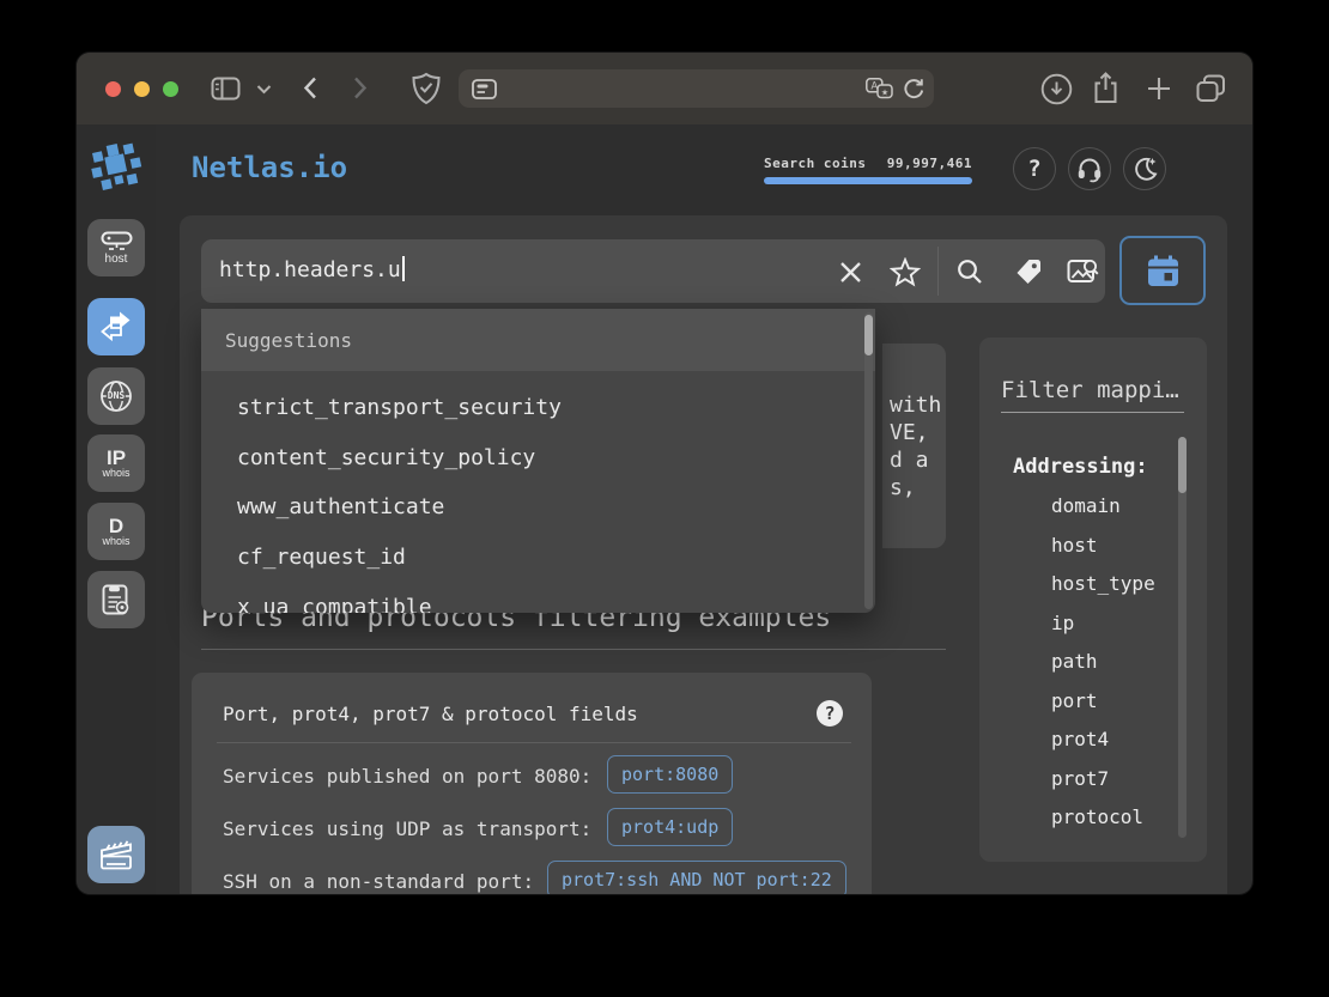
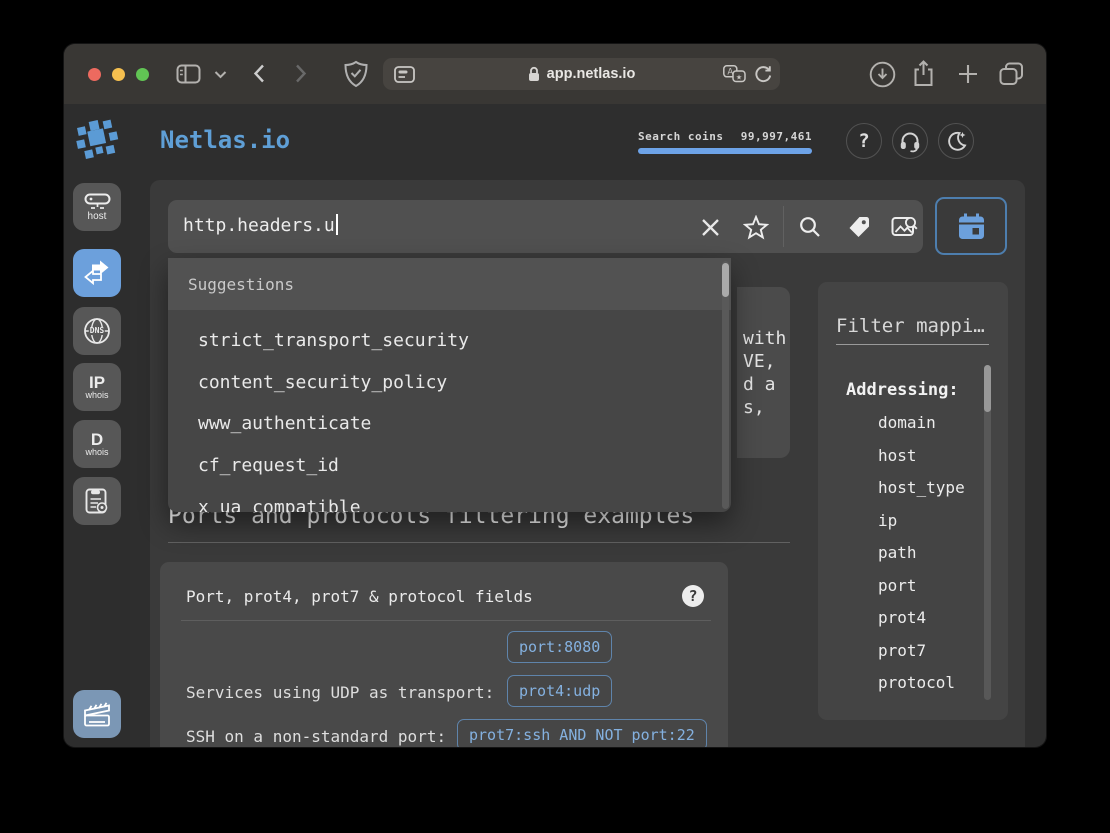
+ app.netlas.io
  A
  ★
  Netlas.io
  Search coins
  99,997,461
  ?
  host
  DNS
  IP
  whois
  D
  whois
  http.headers.u
  Suggestions
  strict_transport_security
  content_security_policy
  www_authenticate
  cf_request_id
  x_ua_compatible
  with
  VE,
  d a
  s,
  Filter mappi…
  Addressing:
  domain
  host
  host_type
  ip
  path
  port
  prot4
  prot7
  protocol
  Ports and protocols filtering examples
  Port, prot4, prot7 & protocol fields
  ?
- Services published on port 8080:
  port:8080
  Services using UDP as transport:
  prot4:udp
  SSH on a non-standard port:
  prot7:ssh AND NOT port:22
